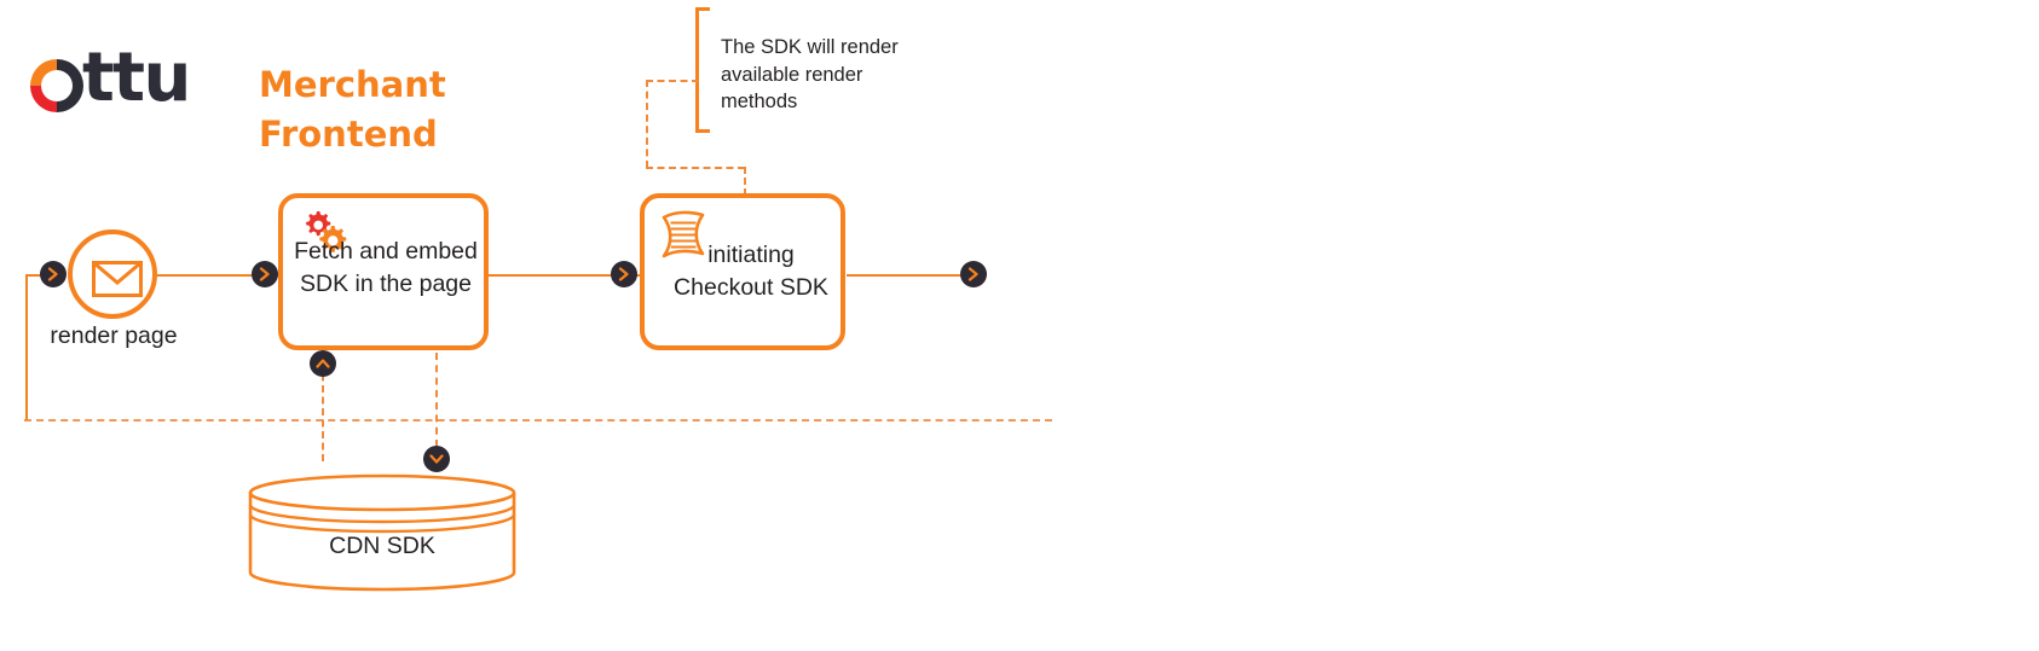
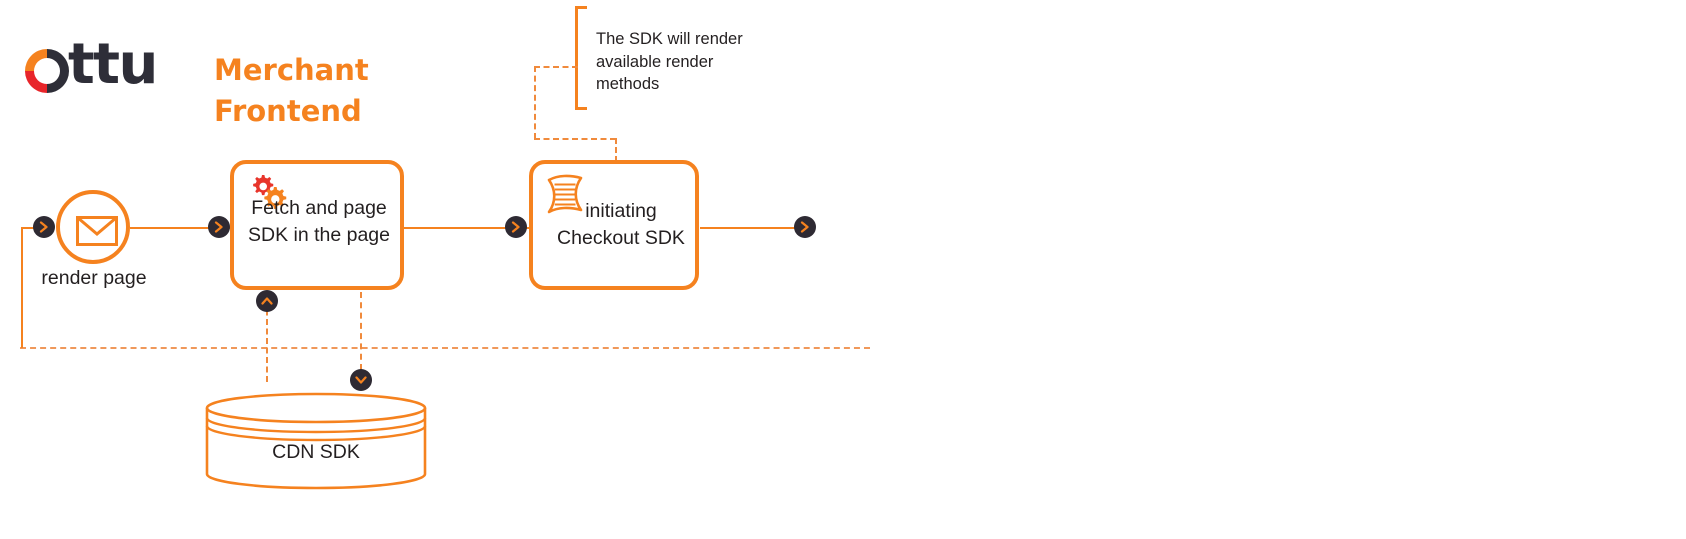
  ttu
  Merchant
  Frontend
  The SDK will render available render methods
  render page
- Fetch and embed SDK in the page
+ Fetch and page SDK in the page
  initiating Checkout SDK
  CDN SDK
